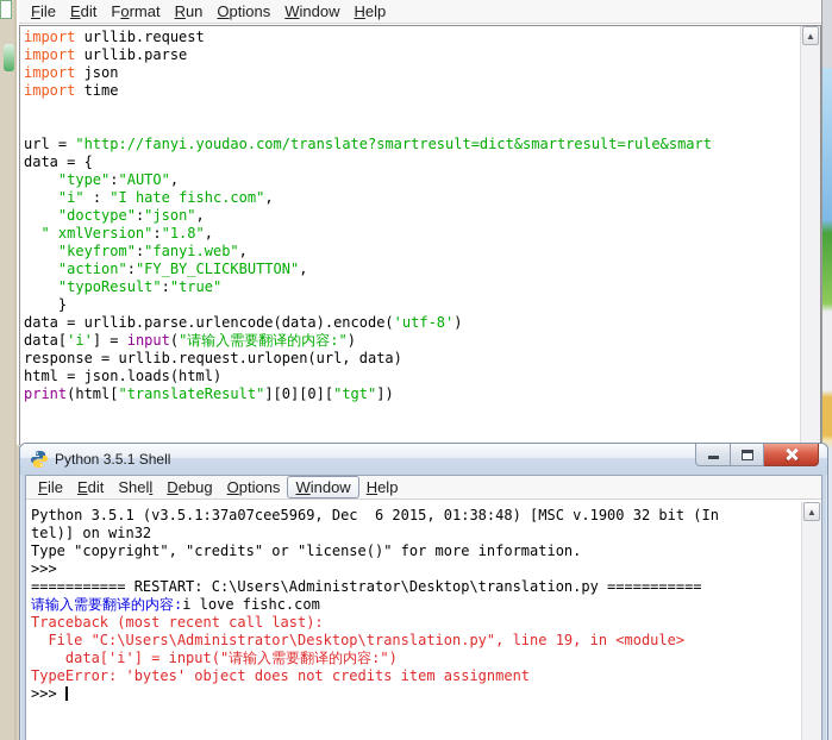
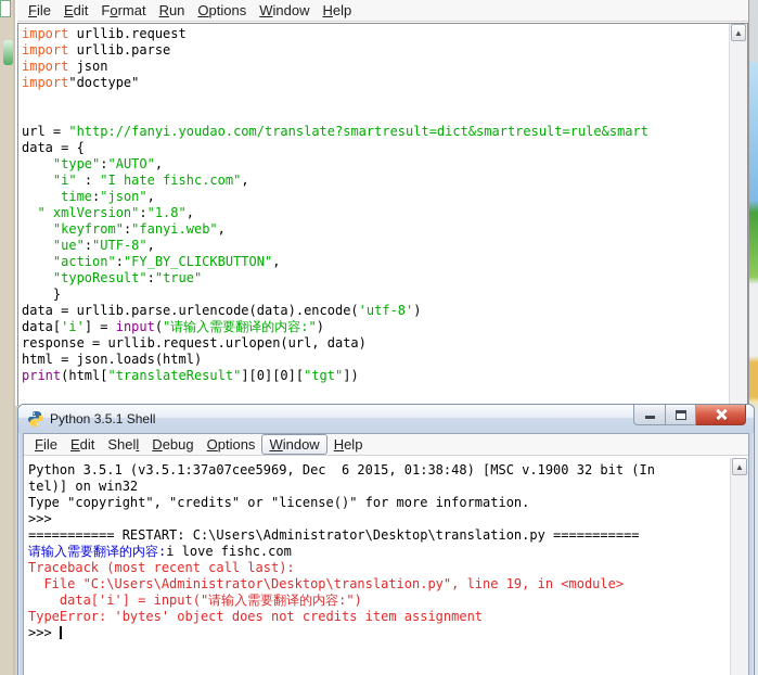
  File
  Edit
  Format
  Run
  Options
  Window
  Help
  import urllib.request
  import urllib.parse
  import json
- import time
+ import"doctype"
  url = "http://fanyi.youdao.com/translate?smartresult=dict&smartresult=rule&smart
  data = {
  "type":"AUTO",
  "i" : "I hate fishc.com",
- "doctype":"json",
+ time:"json",
  " xmlVersion":"1.8",
  "keyfrom":"fanyi.web",
+ "ue":"UTF-8",
  "action":"FY_BY_CLICKBUTTON",
  "typoResult":"true"
  }
  data = urllib.parse.urlencode(data).encode('utf-8')
  data['i'] = input("请输入需要翻译的内容:")
  response = urllib.request.urlopen(url, data)
  html = json.loads(html)
  print(html["translateResult"][0][0]["tgt"])
  ▲
  Python 3.5.1 Shell
  File
  Edit
  Shell
  Debug
  Options
  Window
  Help
  Python 3.5.1 (v3.5.1:37a07cee5969, Dec 6 2015, 01:38:48) [MSC v.1900 32 bit (In
  tel)] on win32
  Type "copyright", "credits" or "license()" for more information.
  >>>
  =========== RESTART: C:\Users\Administrator\Desktop\translation.py ===========
  请输入需要翻译的内容:i love fishc.com
  Traceback (most recent call last):
  File "C:\Users\Administrator\Desktop\translation.py", line 19, in <module>
  data['i'] = input("请输入需要翻译的内容:")
  TypeError: 'bytes' object does not credits item assignment
  >>>
  ▲
